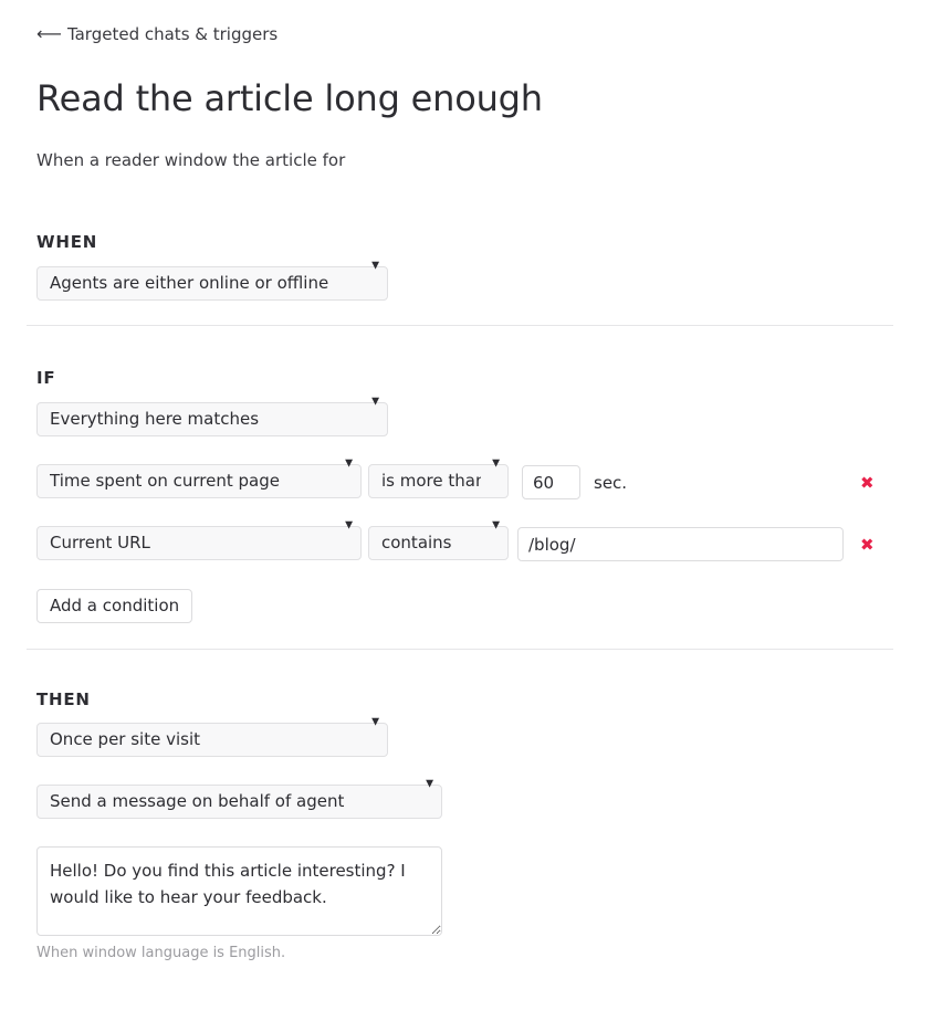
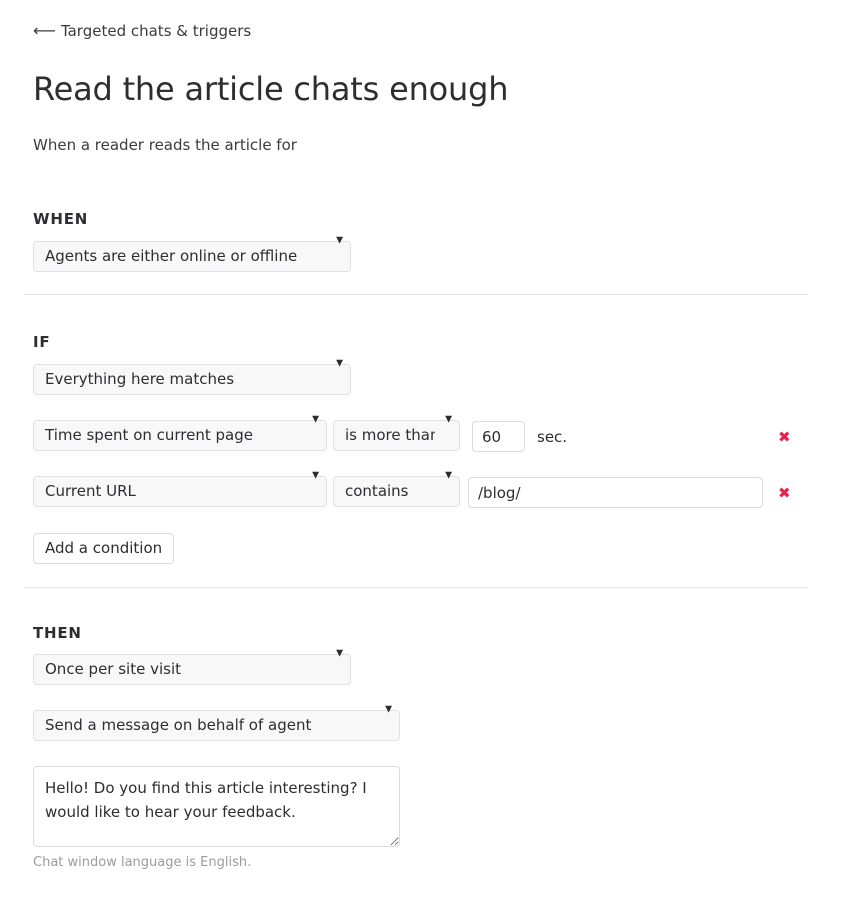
  ⟵
  Targeted chats & triggers
- Read the article long enough
+ Read the article chats enough
- When a reader window the article for
+ When a reader reads the article for
  WHEN
  Agents are either online or offline
  ▼
  IF
  Everything here matches
  ▼
  Time spent on current page
  ▼
  is more than
  ▼
  60
  sec.
  ✖
  Current URL
  ▼
  contains
  ▼
  /blog/
  ✖
  Add a condition
  THEN
  Once per site visit
  ▼
  Send a message on behalf of agent
  ▼
- When window language is English.
+ Chat window language is English.
